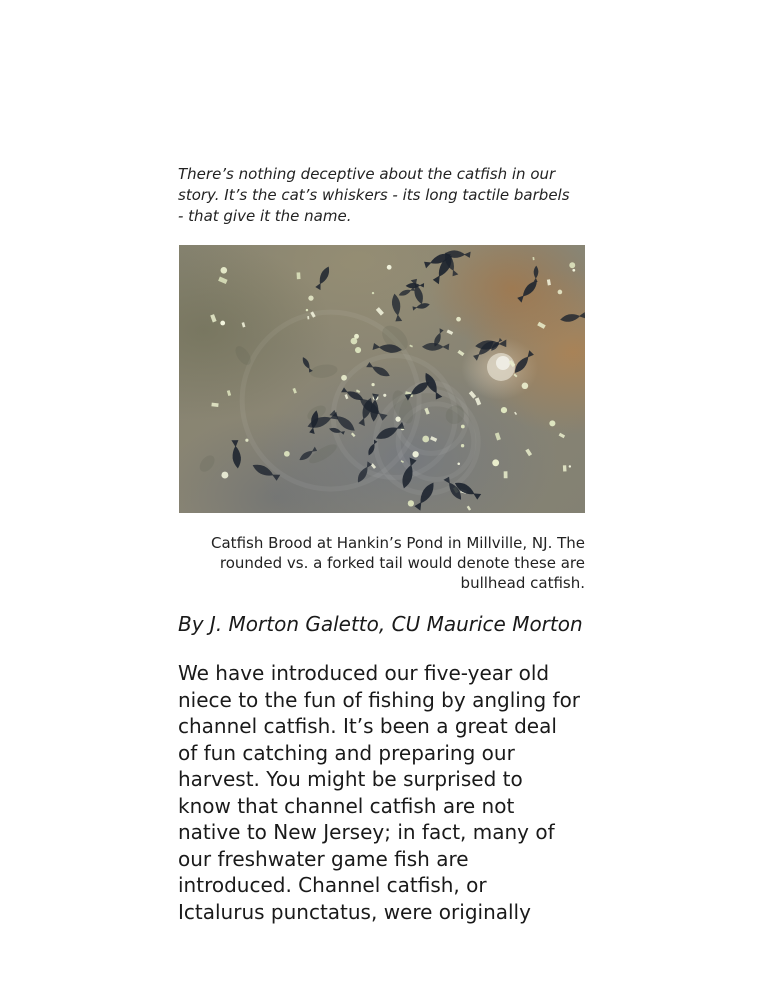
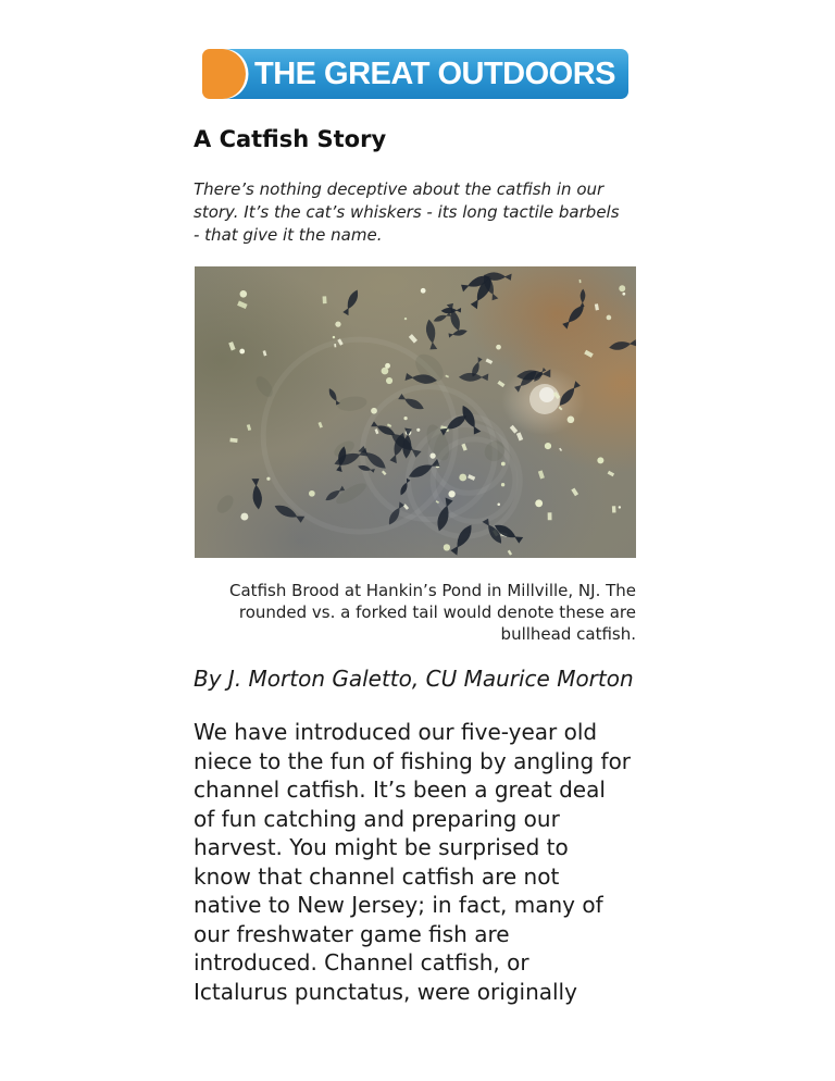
+ THE GREAT OUTDOORS
+ A Catfish Story
  There’s nothing deceptive about the catfish in our
  story. It’s the cat’s whiskers - its long tactile barbels
  - that give it the name.
  Catfish Brood at Hankin’s Pond in Millville, NJ. The
  rounded vs. a forked tail would denote these are
  bullhead catfish.
  By J. Morton Galetto, CU Maurice Morton
  We have introduced our five-year old
  niece to the fun of fishing by angling for
  channel catfish. It’s been a great deal
  of fun catching and preparing our
  harvest. You might be surprised to
  know that channel catfish are not
  native to New Jersey; in fact, many of
  our freshwater game fish are
  introduced. Channel catfish, or
  Ictalurus punctatus, were originally
